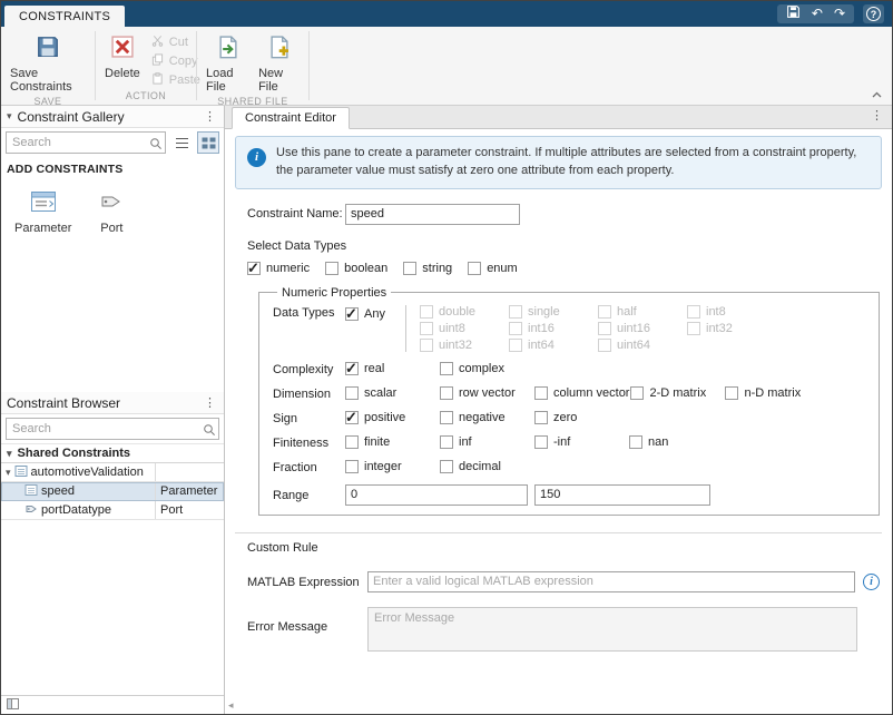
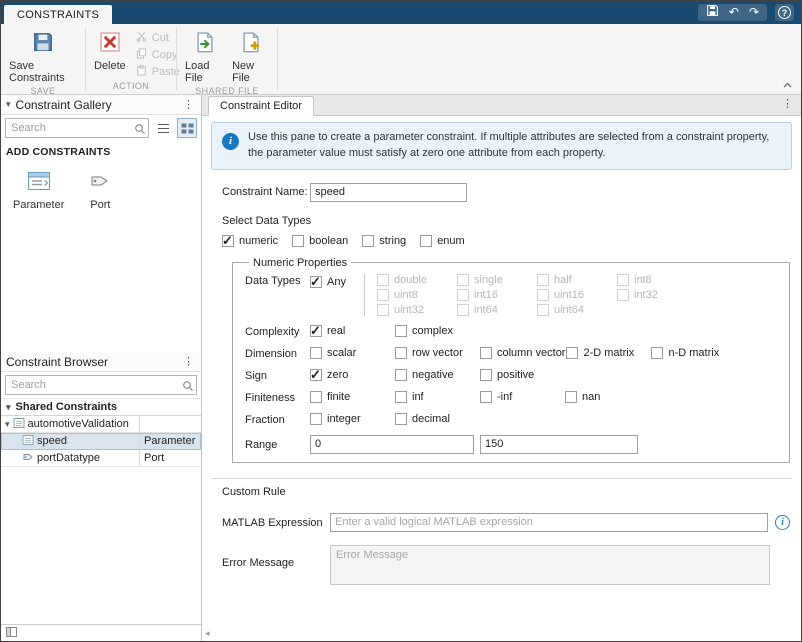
  CONSTRAINTS
  ↶
  ↷
  ?
  Save Constraints
  SAVE
  Delete
  Cut
  Copy
  Past
  ACTION
  Load File
  New File
  SHARED FILE
  ▾
  Constraint Gallery
  ⋮
  Search
  ADD CONSTRAINTS
  Parameter
  Port
  Constraint Browser
  ⋮
  Search
  ▾
  Shared Constraints
  ▾
  automotiveValidation
  speed
  Parameter
  portDatatype
  Port
  Constraint Editor
  ⋮
  i
  Use this pane to create a parameter constraint. If multiple attributes are selected from a constraint property, the parameter value must satisfy at zero one attribute from each property.
  Constraint Name:
  speed
  Select Data Types
  numeric
  boolean
  string
  enum
  Numeric Properties
  Data Types
  Any
  double
  single
  half
  int8
  uint8
  int16
  uint16
  int32
  uint32
  int64
  uint64
  Complexity
  real
  complex
  Dimension
  scalar
  row vector
  column vector
  2-D matrix
  n-D matrix
  Sign
- positive
+ zero
  negative
- zero
+ positive
  Finiteness
  finite
  inf
  -inf
  nan
  Fraction
  integer
  decimal
  Range
  0
  150
  Custom Rule
  MATLAB Expression
  Enter a valid logical MATLAB expression
  i
  Error Message
  Error Message
  ◂
